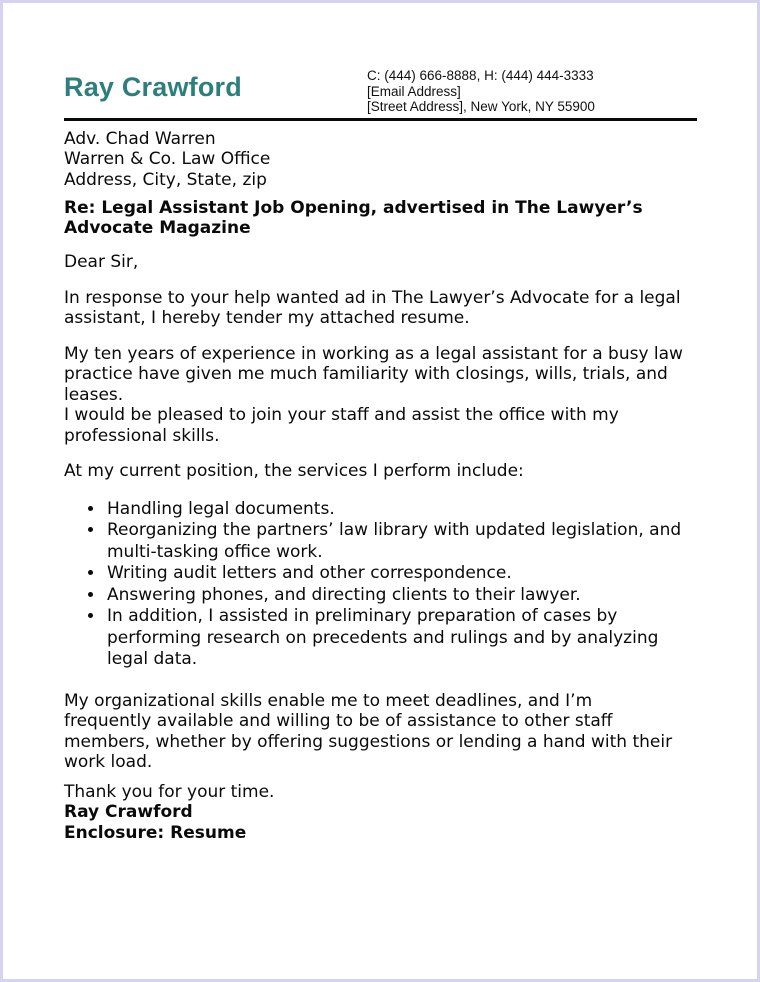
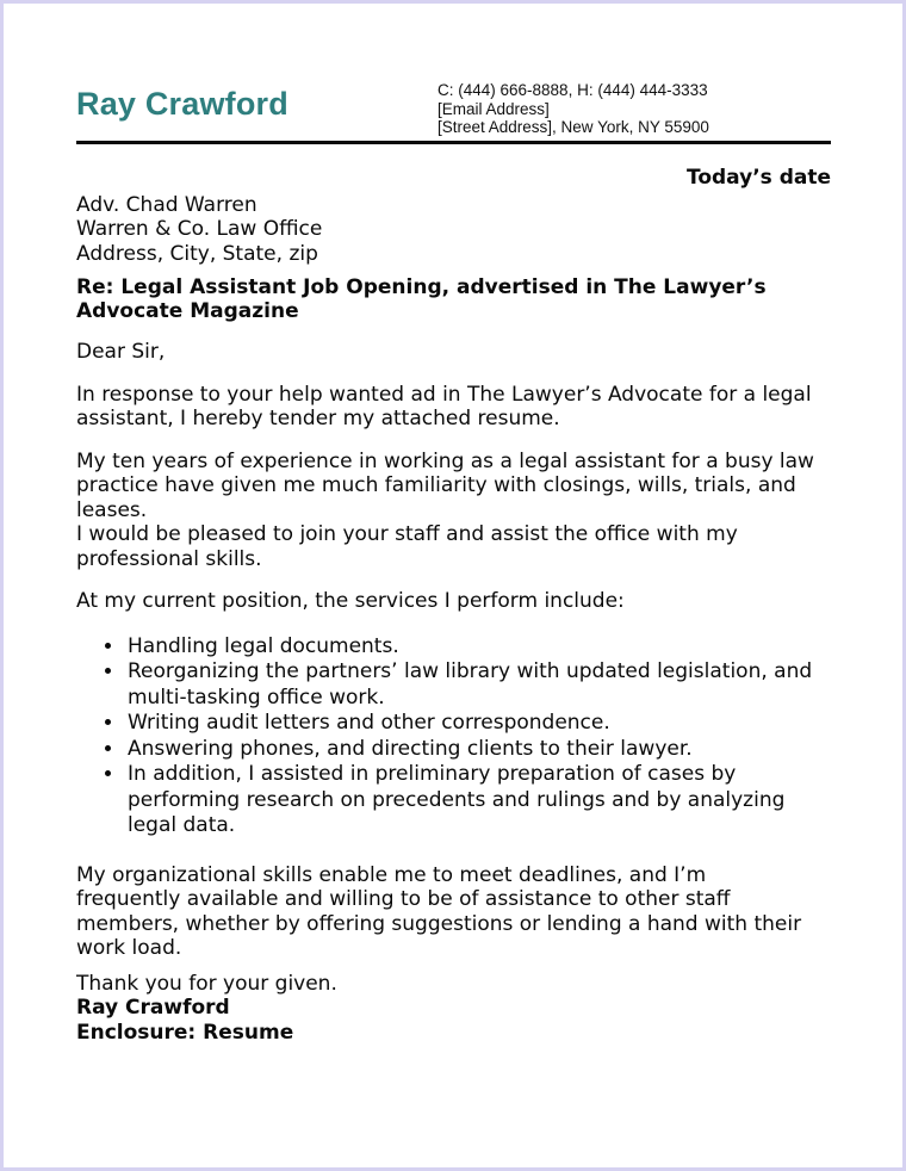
  Ray Crawford
  C: (444) 666-8888, H: (444) 444-3333
  [Email Address]
  [Street Address], New York, NY 55900
+ Today’s date
  Adv. Chad Warren
  Warren & Co. Law Office
  Address, City, State, zip
  Re: Legal Assistant Job Opening, advertised in The Lawyer’s
  Advocate Magazine
  Dear Sir,
  In response to your help wanted ad in The Lawyer’s Advocate for a legal
  assistant, I hereby tender my attached resume.
  My ten years of experience in working as a legal assistant for a busy law
  practice have given me much familiarity with closings, wills, trials, and
  leases.
  I would be pleased to join your staff and assist the office with my
  professional skills.
  At my current position, the services I perform include:
  Handling legal documents.
  Reorganizing the partners’ law library with updated legislation, and
  multi-tasking office work.
  Writing audit letters and other correspondence.
  Answering phones, and directing clients to their lawyer.
  In addition, I assisted in preliminary preparation of cases by
  performing research on precedents and rulings and by analyzing
  legal data.
  My organizational skills enable me to meet deadlines, and I’m
  frequently available and willing to be of assistance to other staff
  members, whether by offering suggestions or lending a hand with their
  work load.
- Thank you for your time.
+ Thank you for your given.
  Ray Crawford
  Enclosure: Resume
